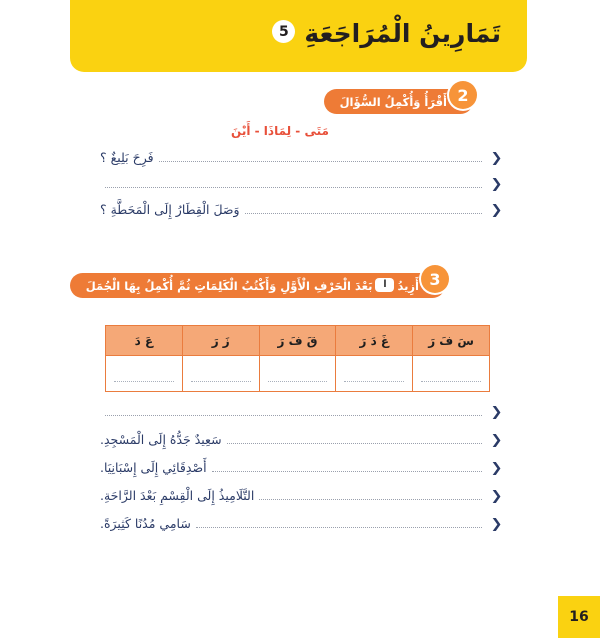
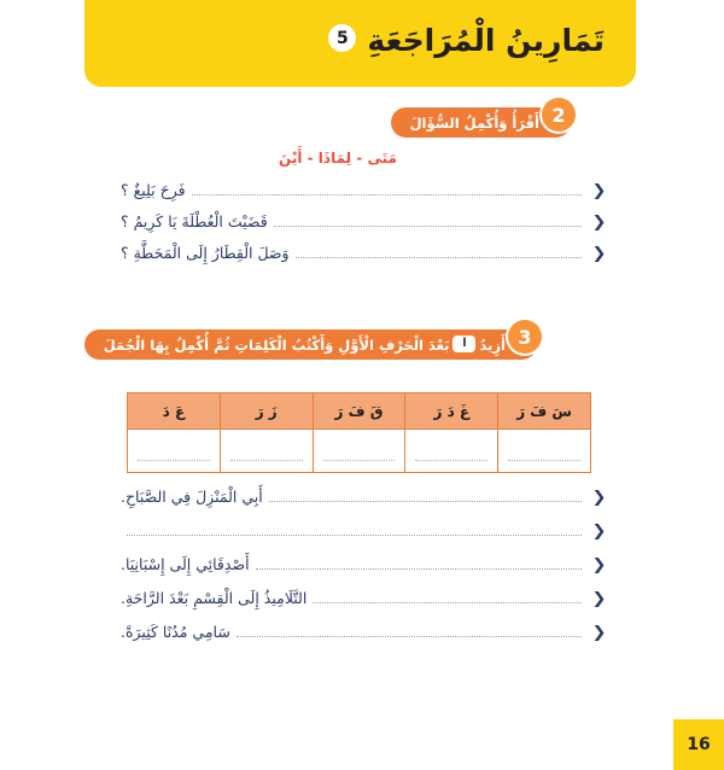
  تَمَارِينُ الْمُرَاجَعَةِ5
  أَقْرَأُ وَأُكْمِلُ السُّؤَالَ
  2
  مَتَى - لِمَاذَا - أَيْنَ
  ❮
  فَرِحَ بَلِيغٌ ؟
  ❮
+ قَضَيْتَ الْعُطْلَةَ يَا كَرِيمُ ؟
  ❮
  وَصَلَ الْقِطَارُ إِلَى الْمَحَطَّةِ ؟
  أَزِيدُ
  ا
  بَعْدَ الْحَرْفِ الْأَوَّلِ وَأَكْتُبُ الْكَلِمَاتِ ثُمَّ أُكْمِلُ بِهَا الْجُمَلَ
  3
  سَ فَ رَ	غَ دَ رَ	قَ فَ رَ	زَ رَ	عَ دَ
  ❮
+ أَبِي الْمَنْزِلَ فِي الصَّبَاحِ.
  ❮
- سَعِيدٌ جَدُّهُ إِلَى الْمَسْجِدِ.
  ❮
  أَصْدِقَائِي إِلَى إِسْبَانِيَا.
  ❮
  التَّلَامِيذُ إِلَى الْقِسْمِ بَعْدَ الرَّاحَةِ.
  ❮
  سَامِي مُدُنًا كَثِيرَةً.
  16
